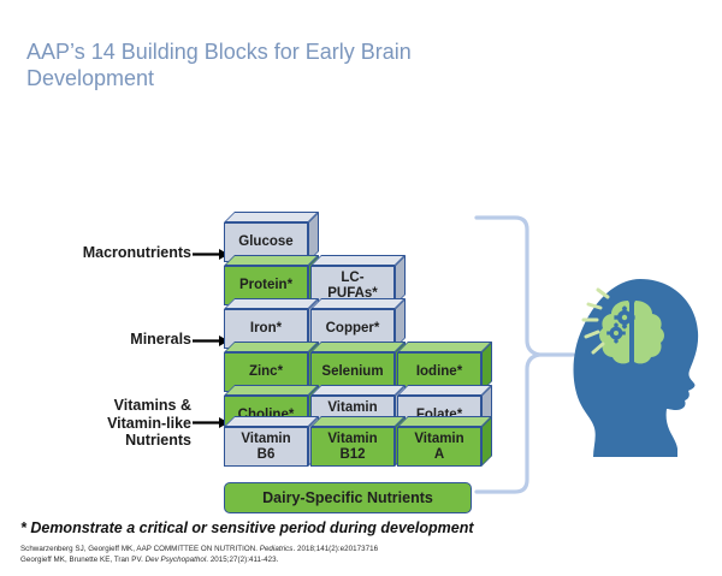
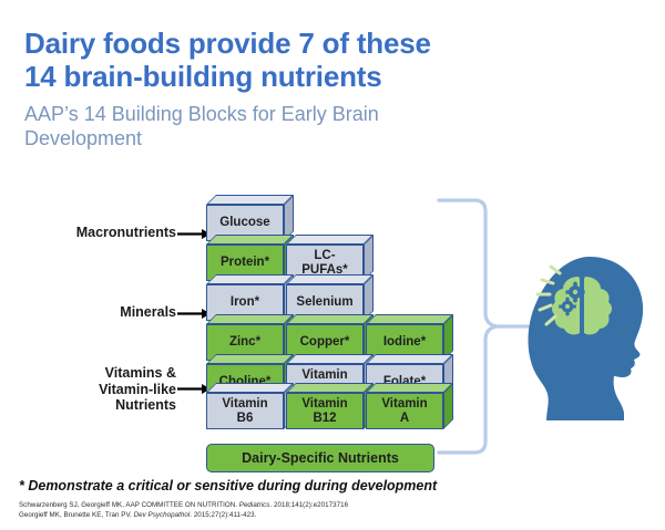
+ Dairy foods provide 7 of these
+ 14 brain-building nutrients
  AAP’s 14 Building Blocks for Early Brain
  Development
  Macronutrients
  Minerals
  Vitamins &
  Vitamin-like
  Nutrients
  Glucose
  Protein*
  LC-
  PUFAs*
  Iron*
- Copper*
+ Selenium
  Zinc*
- Selenium
+ Copper*
  Iodine*
  Vitamin
  Vitamin
  B6
  Vitamin
  B12
  Vitamin
  A
  Dairy-Specific Nutrients
- * Demonstrate a critical or sensitive period during development
+ * Demonstrate a critical or sensitive during during development
